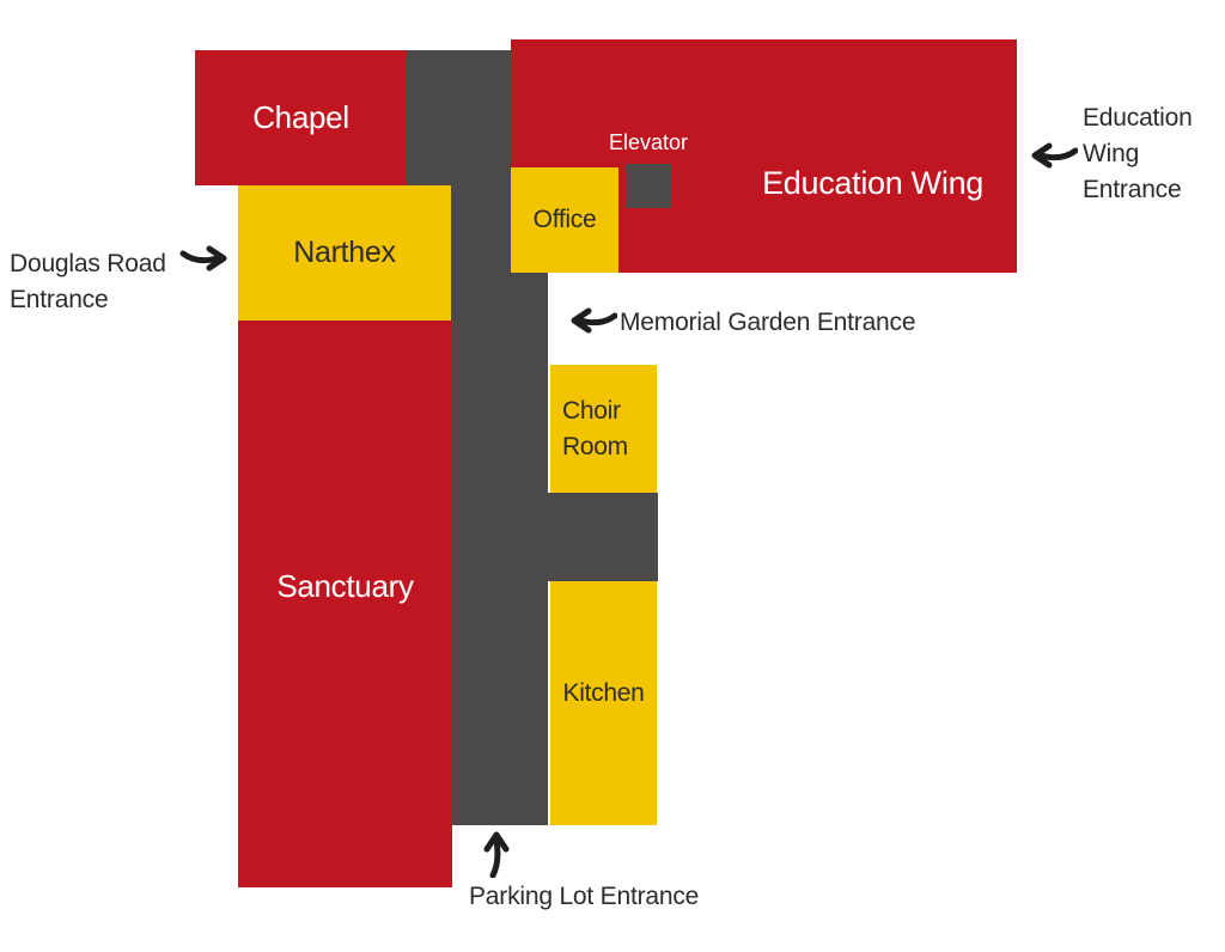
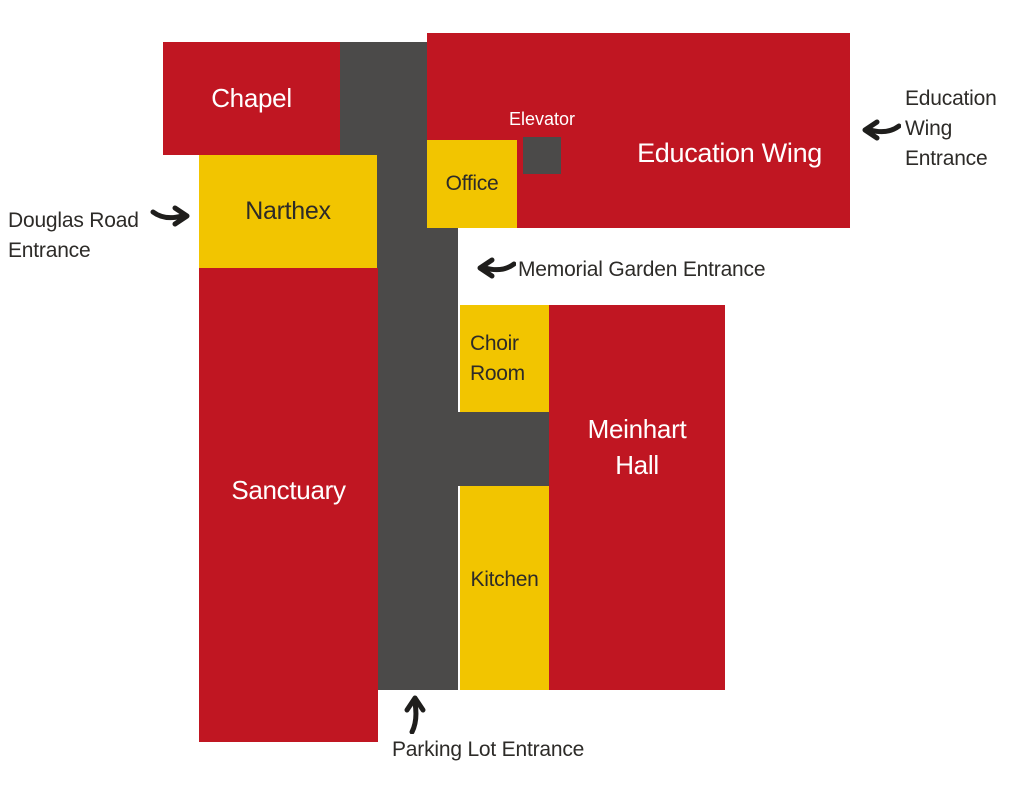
  Education Wing
  Chapel
  Office
  Elevator
  Narthex
  Sanctuary
  Choir Room
+ Meinhart Hall
  Kitchen
  Douglas Road Entrance
  Education Wing Entrance
  Memorial Garden Entrance
  Parking Lot Entrance
